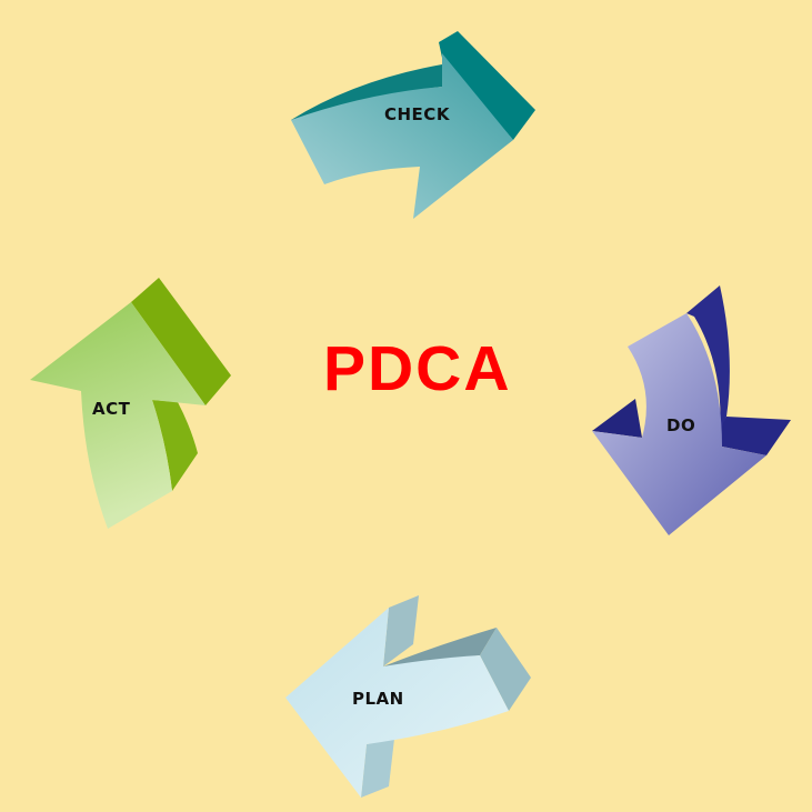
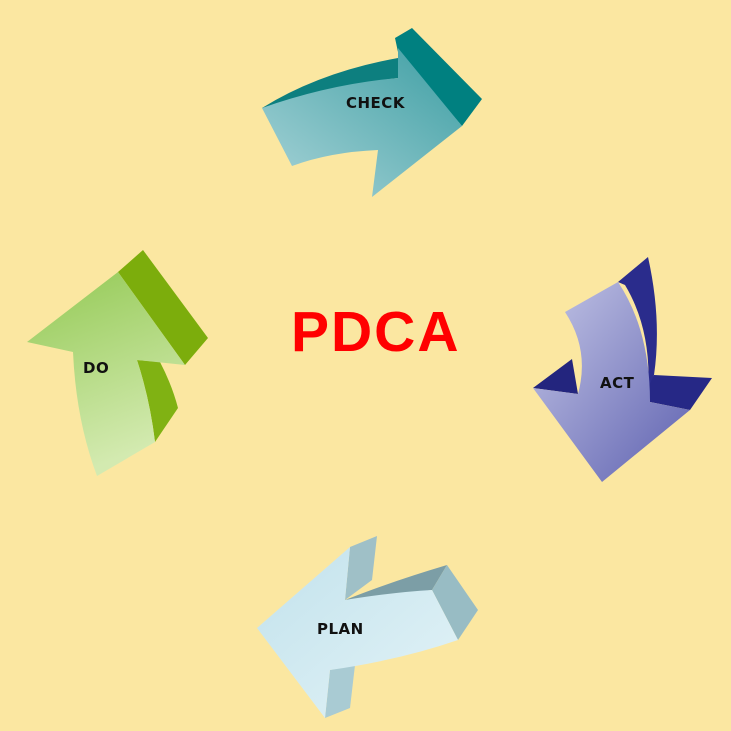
  CHECK
- DO
+ ACT
  PLAN
- ACT
+ DO
  PDCA
